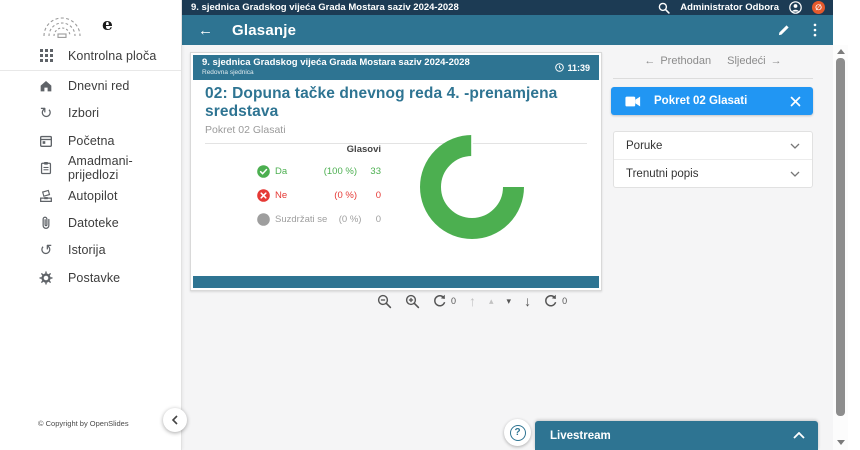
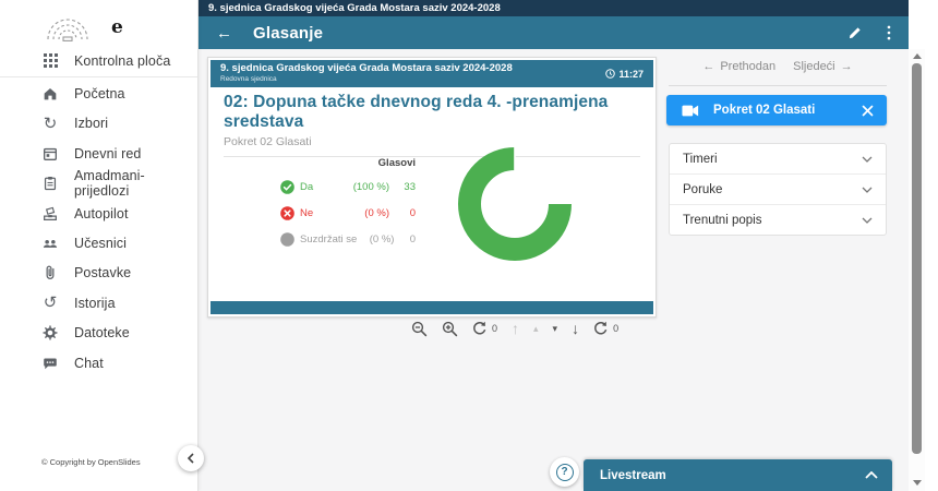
  e
  Kontrolna ploča
- Dnevni red
+ Početna
  ↻
  Izbori
- Početna
+ Dnevni red
  Amadmani-prijedlozi
  Autopilot
+ Učesnici
- Datoteke
+ Postavke
  ↺
  Istorija
- Postavke
+ Datoteke
+ Chat
  © Copyright by OpenSlides
  9. sjednica Gradskog vijeća Grada Mostara saziv 2024-2028
- Administrator Odbora
- ∅
  ←
  Glasanje
  9. sjednica Gradskog vijeća Grada Mostara saziv 2024-2028
- 11:39
+ 11:27
  02: Dopuna tačke dnevnog reda 4. -prenamjena sredstava
  Pokret 02 Glasati
  Glasovi
  Da
  (100 %)
  33
  Ne
  (0 %)
  0
  Suzdržati se
  (0 %)
  0
  0
  ↑
  ▴
  ▾
  ↓
  0
  ←
  Prethodan
  Sljedeći
  →
  Pokret 02 Glasati
+ Timeri
  Poruke
  Trenutni popis
  ?
  Livestream
